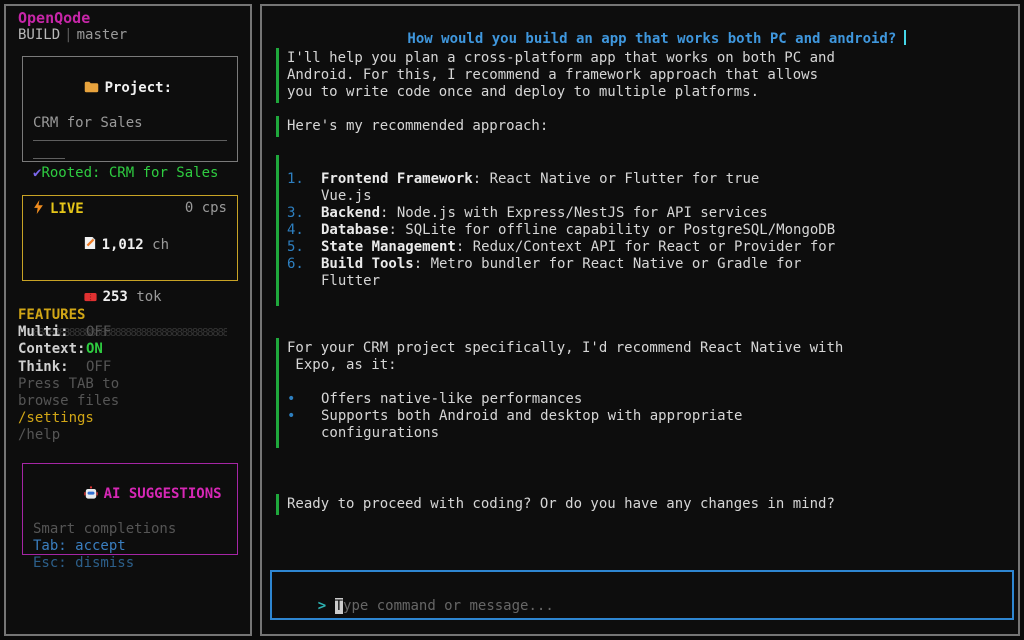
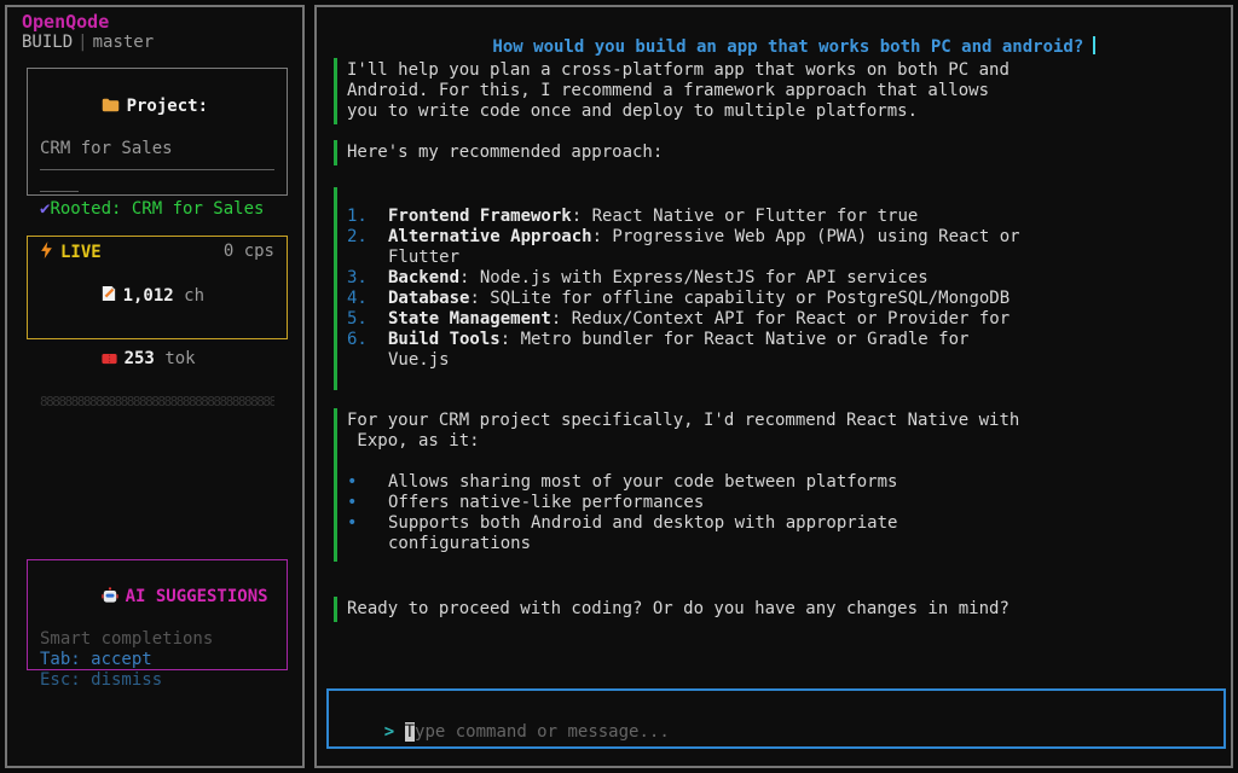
  OpenQode
  BUILD | master
  Project:
  CRM for Sales
  ✔Rooted: CRM for Sales
  LIVE
  0 cps
  1,012 ch
  253 tok
- FEATURES
- Multi: OFF
- Context:ON
- Think: OFF
- Press TAB to
- browse files
- /settings
- /help
  AI SUGGESTIONS
  Smart completions
  Tab: accept
  Esc: dismiss
  How would you build an app that works both PC and android?
  I'll help you plan a cross-platform app that works on both PC and
  Android. For this, I recommend a framework approach that allows
  you to write code once and deploy to multiple platforms.
  Here's my recommended approach:
  1. Frontend Framework: React Native or Flutter for true
+ 2. Alternative Approach: Progressive Web App (PWA) using React or
- Vue.js
+ Flutter
  3. Backend: Node.js with Express/NestJS for API services
  4. Database: SQLite for offline capability or PostgreSQL/MongoDB
  5. State Management: Redux/Context API for React or Provider for
  6. Build Tools: Metro bundler for React Native or Gradle for
- Flutter
+ Vue.js
  For your CRM project specifically, I'd recommend React Native with
  Expo, as it:
+ • Allows sharing most of your code between platforms
  • Offers native-like performances
  • Supports both Android and desktop with appropriate
  configurations
  Ready to proceed with coding? Or do you have any changes in mind?
  > Type command or message...
